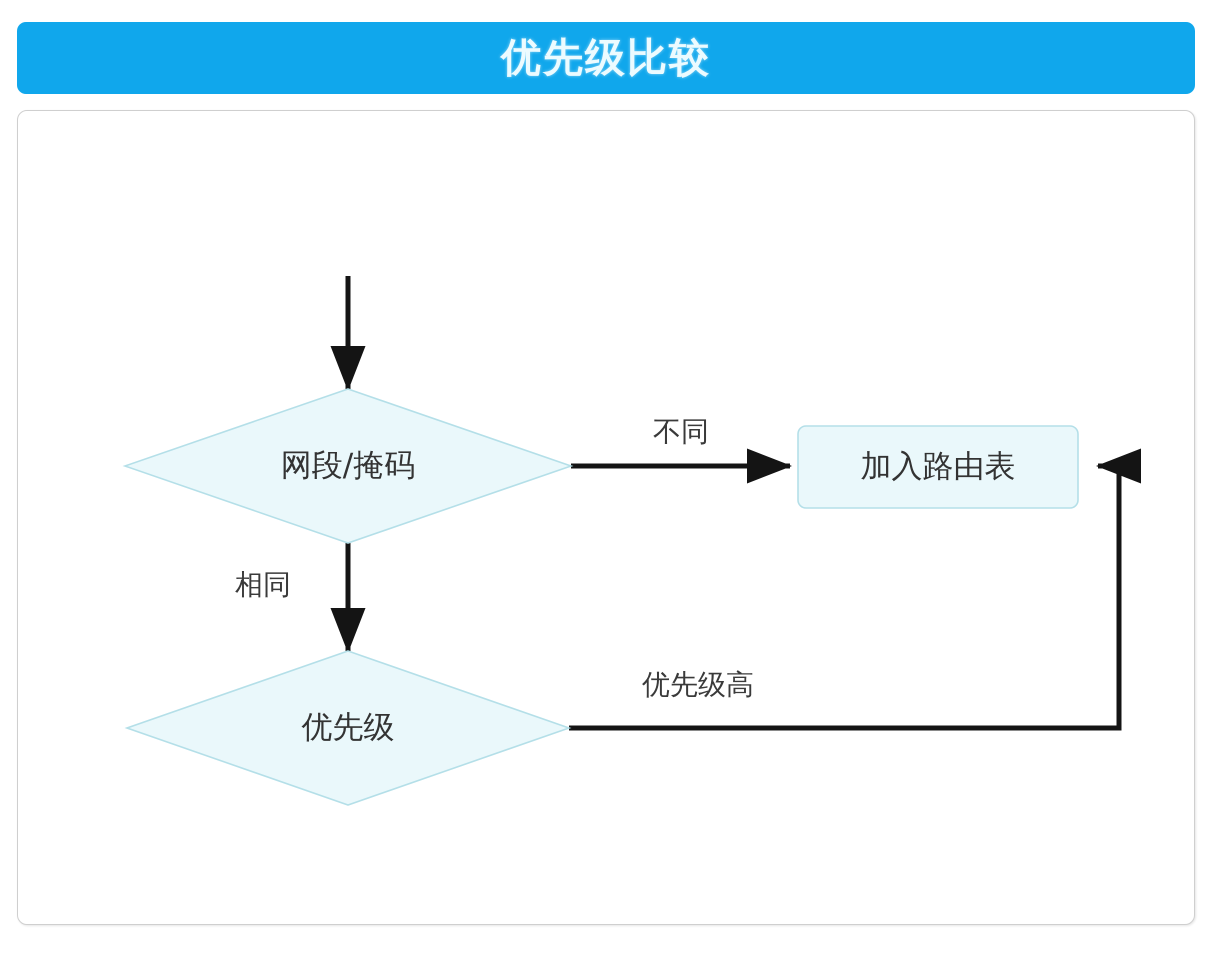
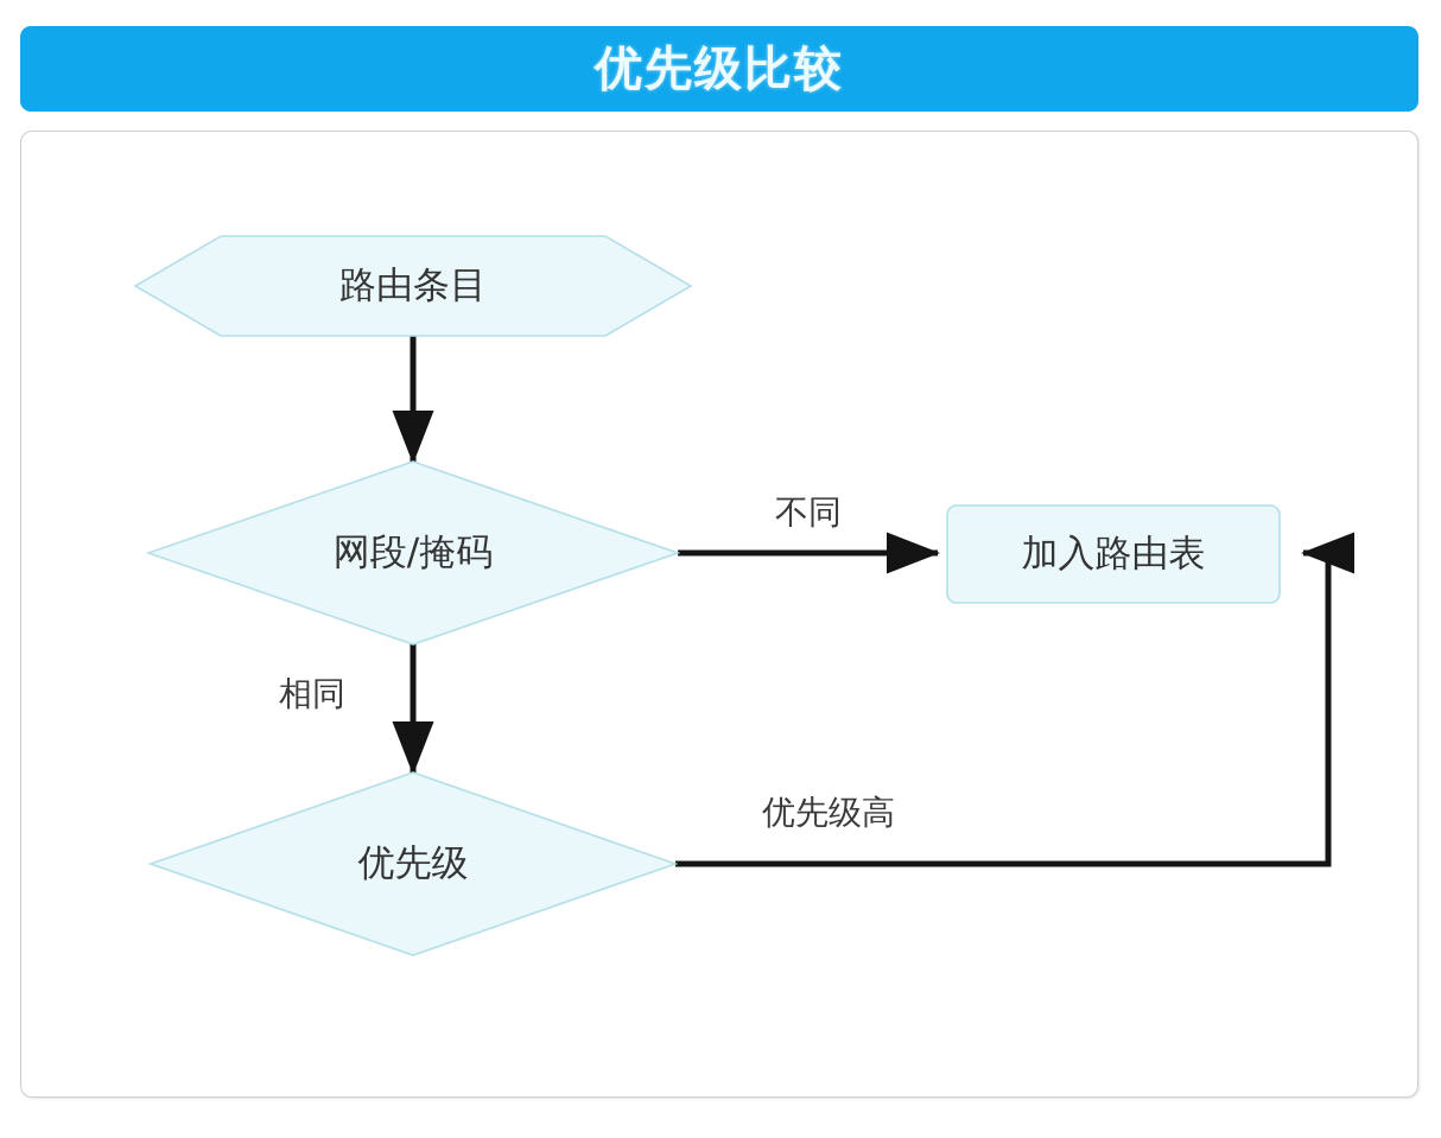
  优先级比较
  不同
  相同
  优先级高
+ 路由条目
  网段/掩码
  优先级
  加入路由表
